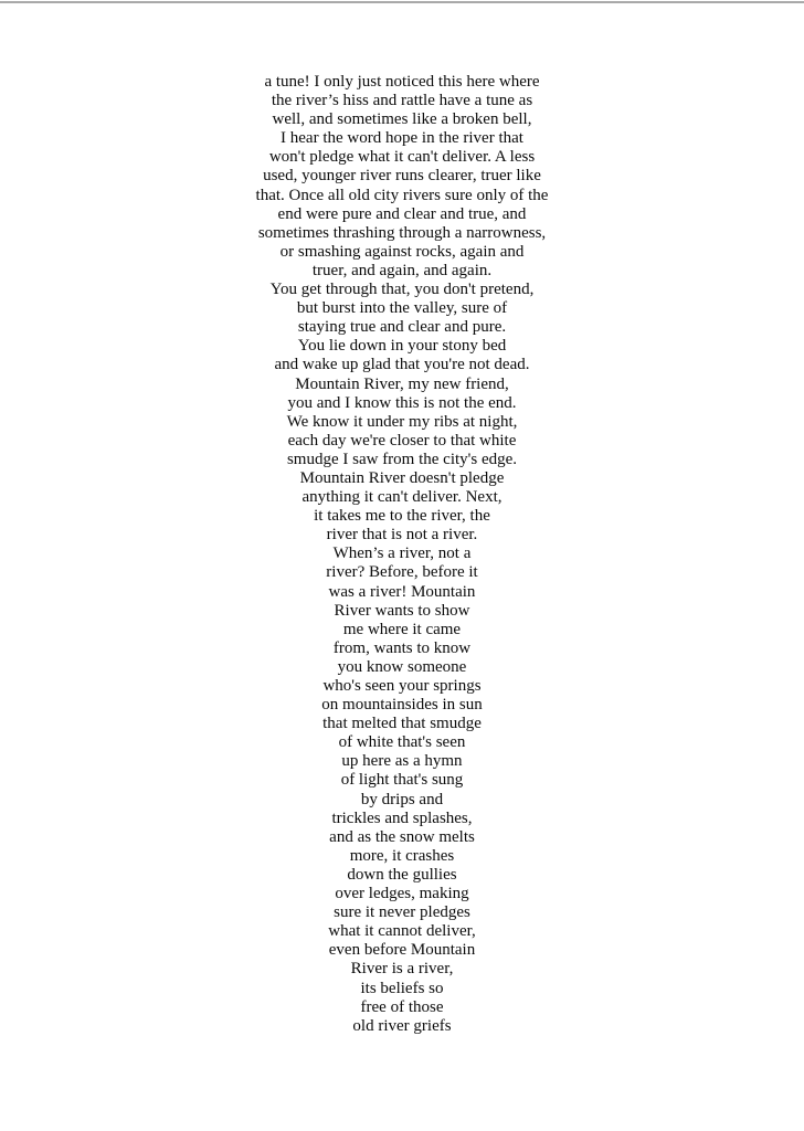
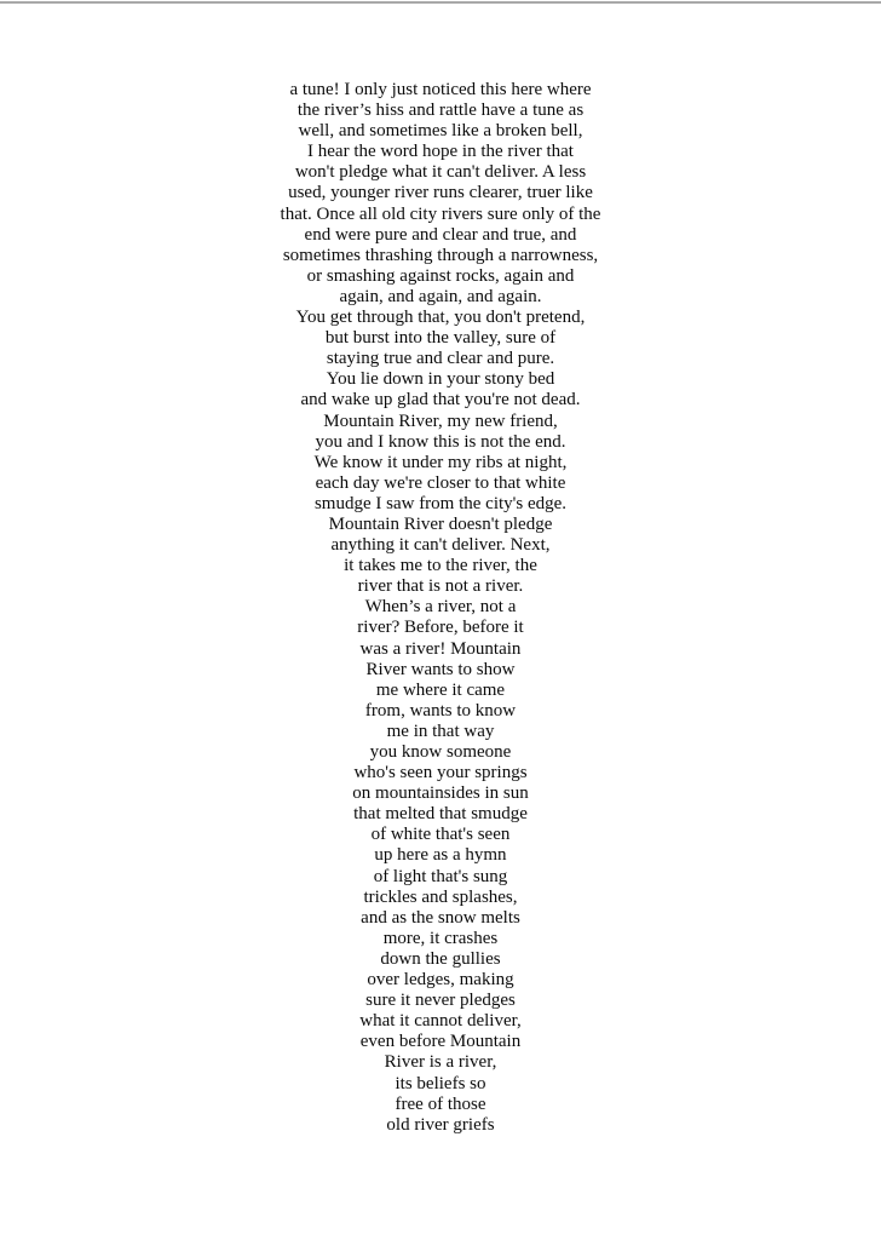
  a tune! I only just noticed this here where
  the river’s hiss and rattle have a tune as
  well, and sometimes like a broken bell,
  I hear the word hope in the river that
  won't pledge what it can't deliver. A less
  used, younger river runs clearer, truer like
  that. Once all old city rivers sure only of the
  end were pure and clear and true, and
  sometimes thrashing through a narrowness,
  or smashing against rocks, again and
- truer, and again, and again.
+ again, and again, and again.
  You get through that, you don't pretend,
  but burst into the valley, sure of
  staying true and clear and pure.
  You lie down in your stony bed
  and wake up glad that you're not dead.
  Mountain River, my new friend,
  you and I know this is not the end.
  We know it under my ribs at night,
  each day we're closer to that white
  smudge I saw from the city's edge.
  Mountain River doesn't pledge
  anything it can't deliver. Next,
  it takes me to the river, the
  river that is not a river.
  When’s a river, not a
  river? Before, before it
  was a river! Mountain
  River wants to show
  me where it came
  from, wants to know
+ me in that way
  you know someone
  who's seen your springs
  on mountainsides in sun
  that melted that smudge
  of white that's seen
  up here as a hymn
  of light that's sung
- by drips and
  trickles and splashes,
  and as the snow melts
  more, it crashes
  down the gullies
  over ledges, making
  sure it never pledges
  what it cannot deliver,
  even before Mountain
  River is a river,
  its beliefs so
  free of those
  old river griefs
